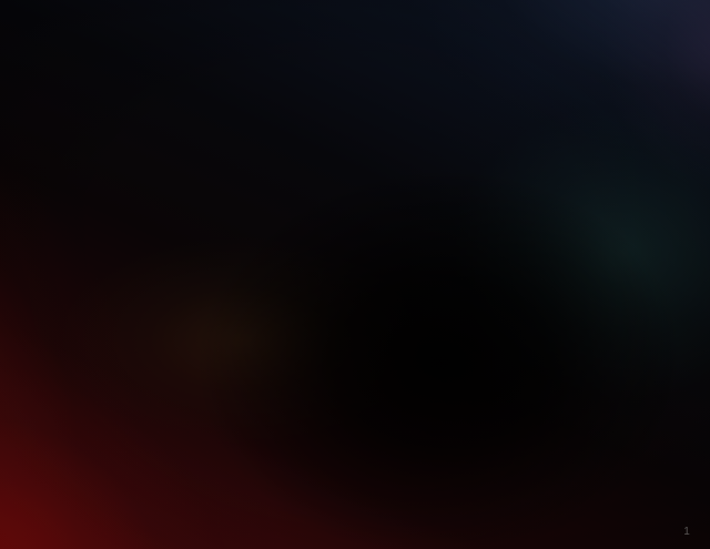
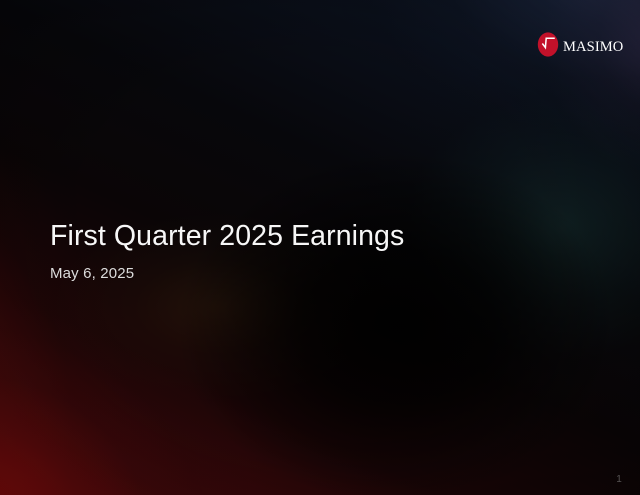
+ masimo
+ First Quarter 2025 Earnings
+ May 6, 2025
  1
